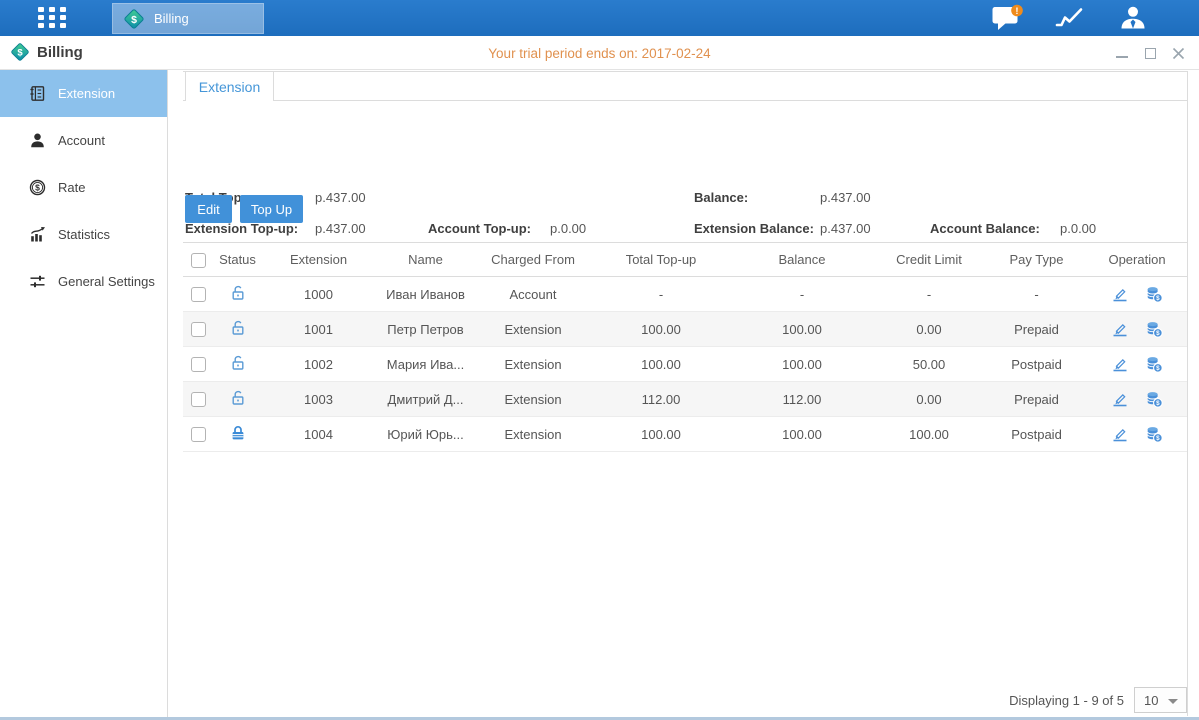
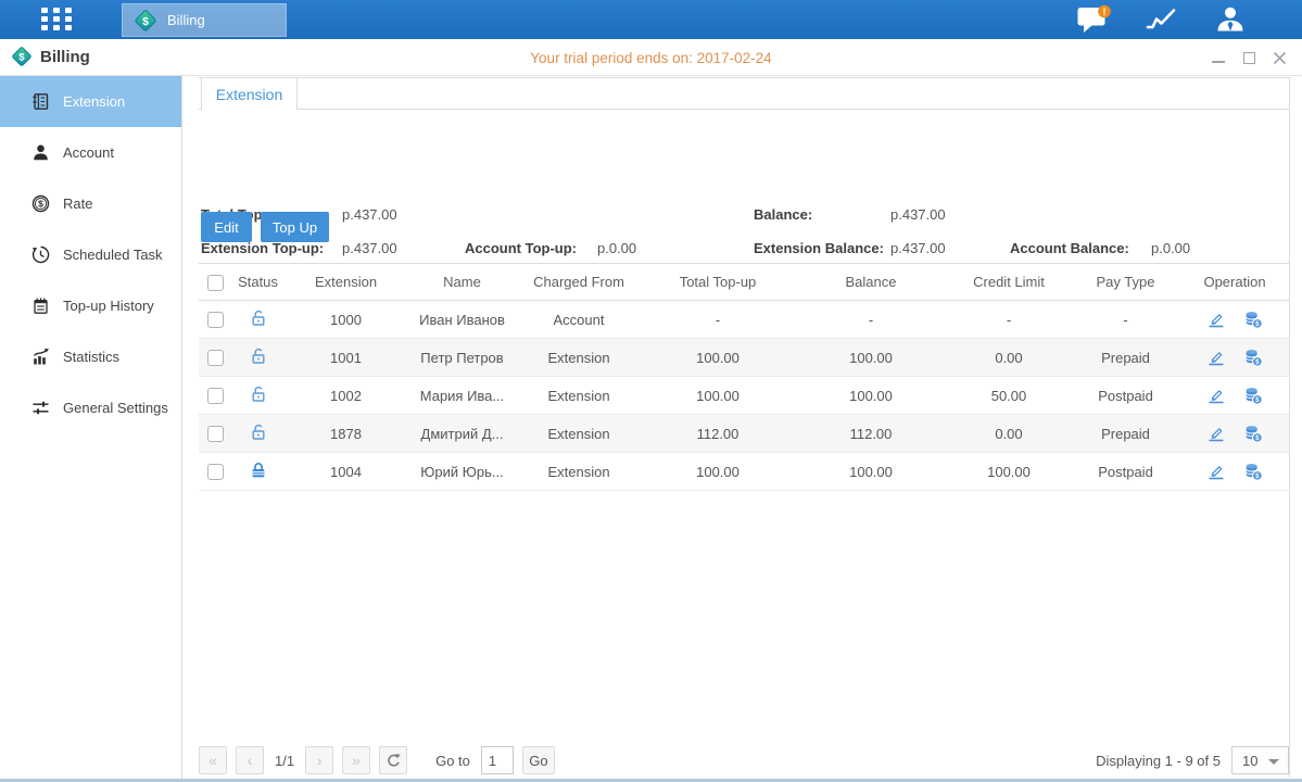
  $
  Billing
  !
  $
  Billing
  Your trial period ends on: 2017-02-24
  Extension
  Account
  $
  Rate
+ Scheduled Task
+ Top-up History
  Statistics
  General Settings
  Extension
  p.437.00
  Balance:
  p.437.00
  Extension Top-up:
  p.437.00
  Account Top-up:
  p.0.00
  Extension Balance:
  p.437.00
  Account Balance:
  p.0.00
  Edit
  Top Up
  	Status	Extension	Name	Charged From	Total Top-up	Balance	Credit Limit	Pay Type	Operation
  		1000	Иван Иванов	Account	-	-	-	-
  		1001	Петр Петров	Extension	100.00	100.00	0.00	Prepaid
  		1002	Мария Ива...	Extension	100.00	100.00	50.00	Postpaid
- 		1003	Дмитрий Д...	Extension	112.00	112.00	0.00	Prepaid
+ 		1878	Дмитрий Д...	Extension	112.00	112.00	0.00	Prepaid
  		1004	Юрий Юрь...	Extension	100.00	100.00	100.00	Postpaid
+ «
+ ‹
+ 1/1
+ ›
+ »
+ Go to
+ 1
+ Go
  Displaying 1 - 9 of 5
  10
